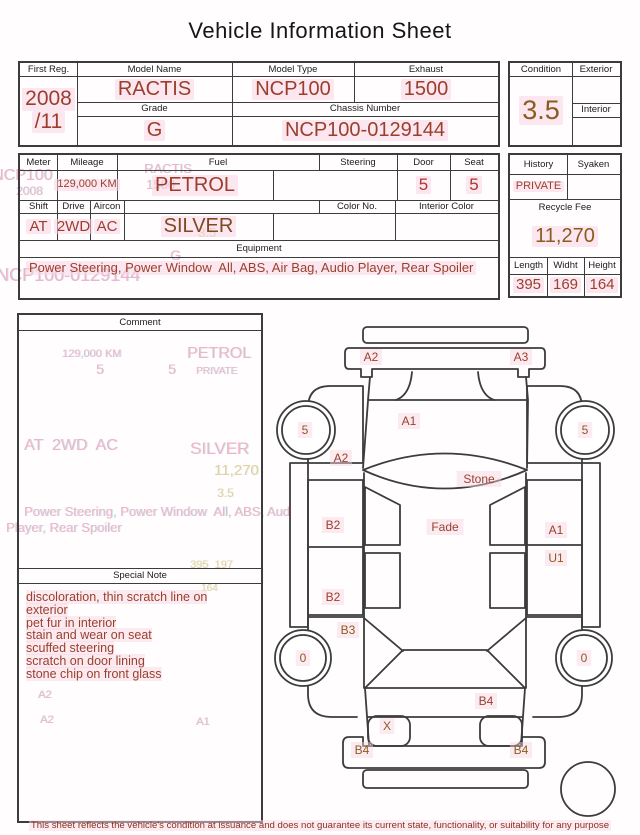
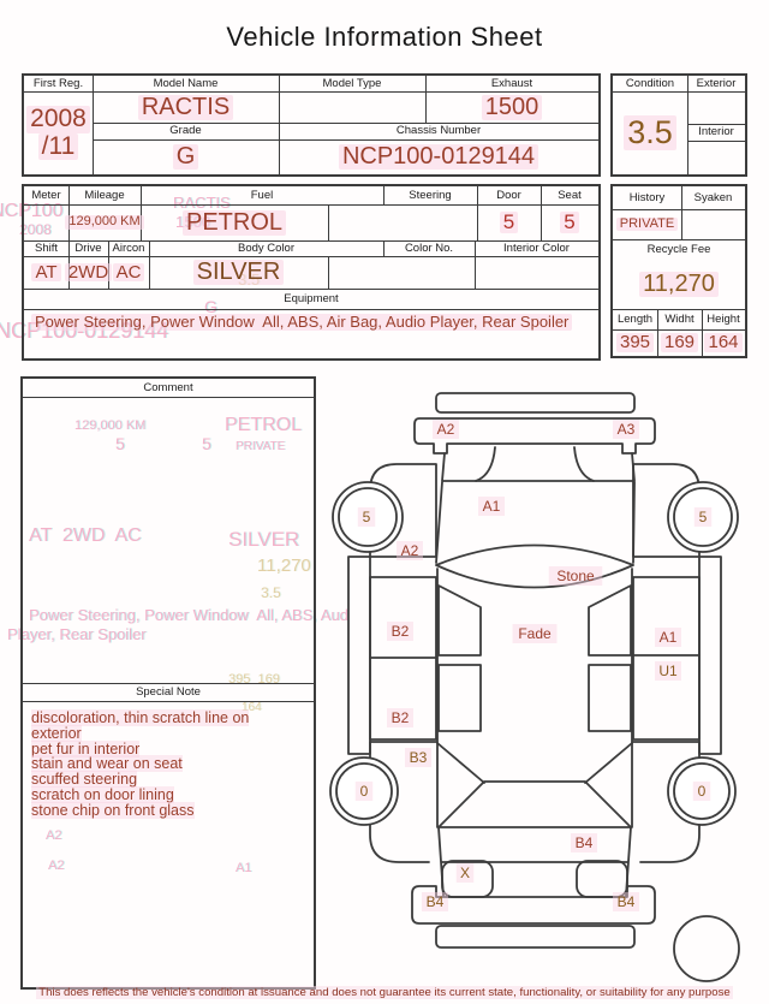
  CP100
  2008
  RACTIS
  1500
  3.5
  G
  NCP100-0129144
  129,000 KM
  5
  5
  PETROL
  PRIVATE
  AT 2WD AC
  SILVER
  11,270
  3.5
  Power Steering, Power Window All, ABS, Aud
  Player, Rear Spoiler
- 395 197
+ 395 169
  164
  A2
  A2
  A1
  Vehicle Information Sheet
  First Reg.
  2008
  /11
  Model Name
  RACTIS
  Model Type
- NCP100
  Exhaust
  1500
  Grade
  G
  Chassis Number
  NCP100-0129144
  Condition
  3.5
  Exterior
  Interior
  Meter
  Mileage
  Fuel
  Steering
  Door
  Seat
  129,000 KM
  PETROL
  5
  5
  Shift
  Drive
  Aircon
+ Body Color
  Color No.
  Interior Color
  AT
  2WD
  AC
  SILVER
  Equipment
  Power Steering, Power Window All, ABS, Air Bag, Audio Player, Rear Spoiler
  History
  Syaken
  PRIVATE
  Recycle Fee
  11,270
  Length
  Widht
  Height
  395
  169
  164
  Comment
  Special Note
  discoloration, thin scratch line on exterior
  pet fur in interior
  stain and wear on seat
  scuffed steering
  scratch on door lining
  stone chip on front glass
  A2
  A3
  A1
  5
  5
  A2
  Stone
  B2
  Fade
  A1
  U1
  B2
  B3
  0
  0
  B4
  X
  B4
  B4
- This sheet reflects the vehicle's condition at issuance and does not guarantee its current state, functionality, or suitability for any purpose
+ This does reflects the vehicle's condition at issuance and does not guarantee its current state, functionality, or suitability for any purpose
